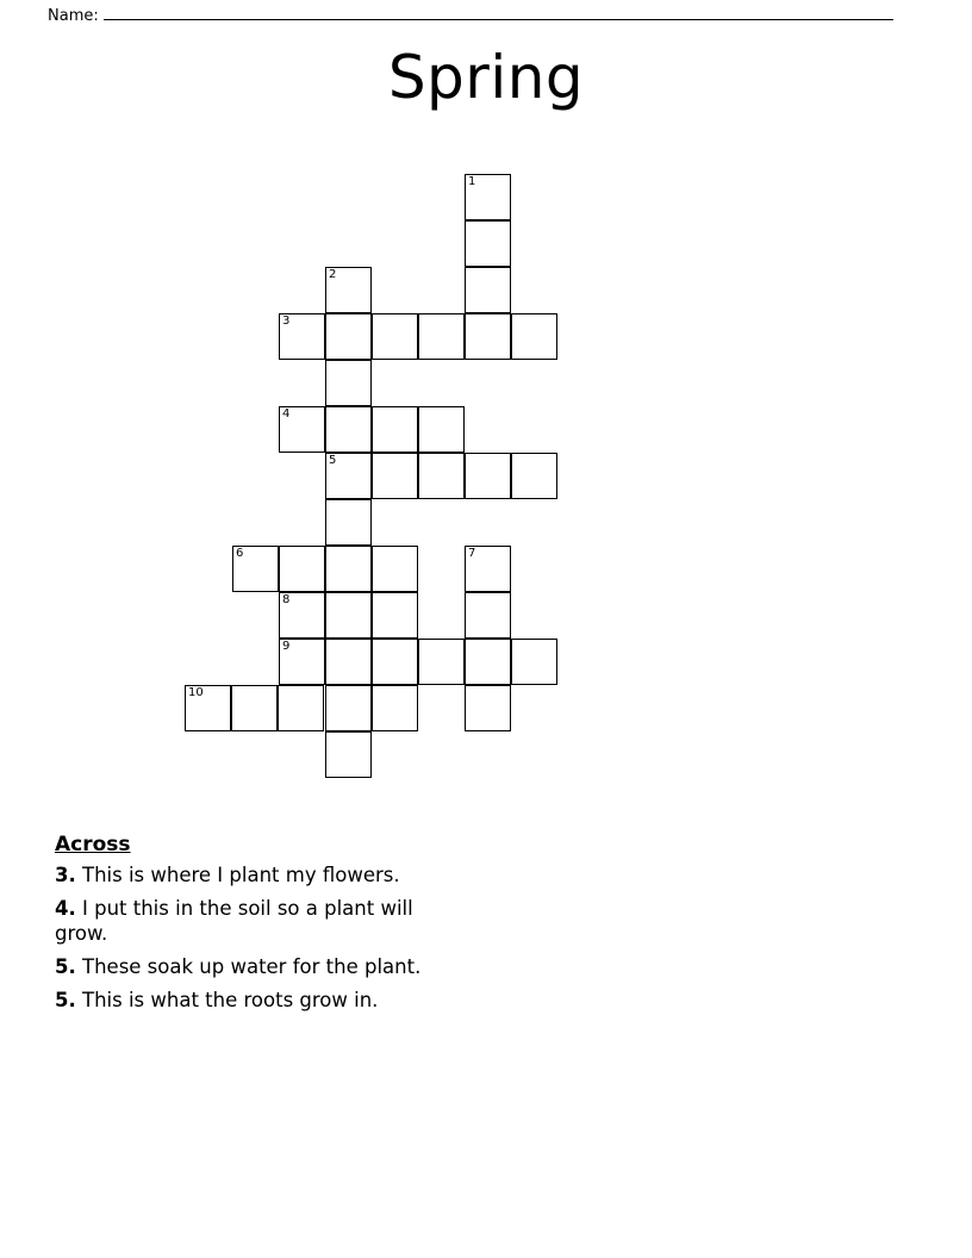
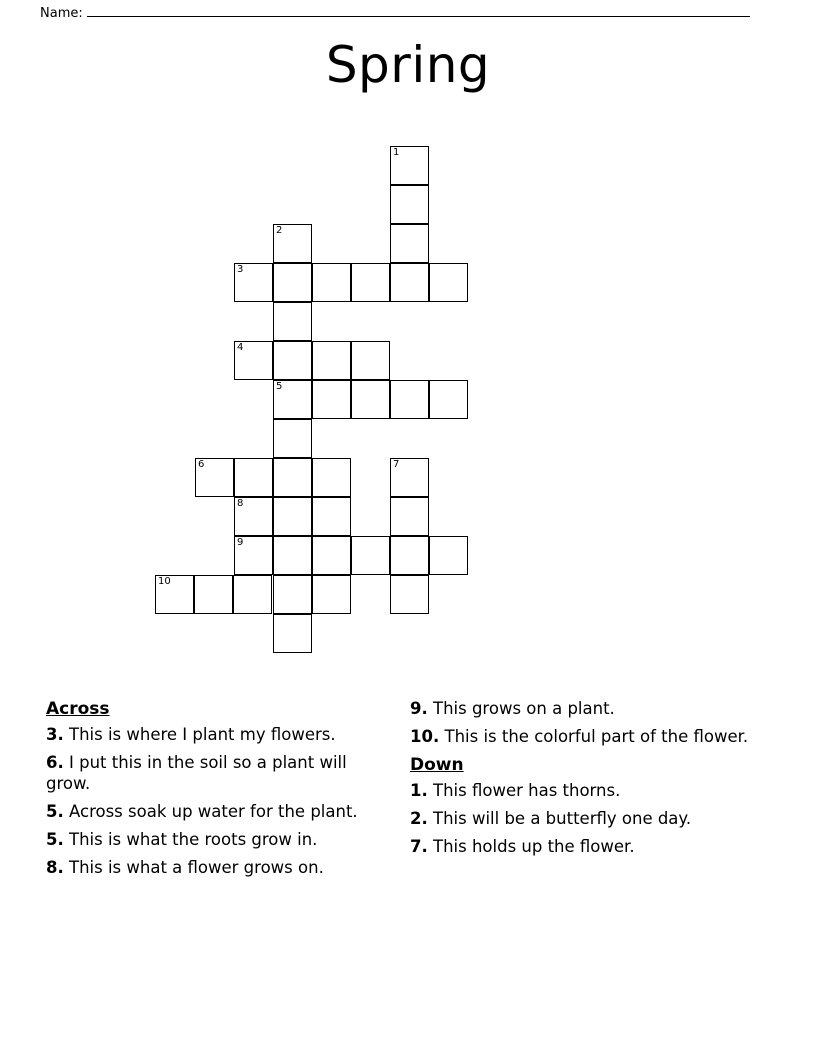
  Name:
  Spring
  1
  2
  3
  4
  5
  6
  7
  8
  9
  10
  Across
  3. This is where I plant my flowers.
- 4. I put this in the soil so a plant will grow.
+ 6. I put this in the soil so a plant will grow.
- 5. These soak up water for the plant.
+ 5. Across soak up water for the plant.
  5. This is what the roots grow in.
+ 8. This is what a flower grows on.
+ 9. This grows on a plant.
+ 10. This is the colorful part of the flower.
+ Down
+ 1. This flower has thorns.
+ 2. This will be a butterfly one day.
+ 7. This holds up the flower.
